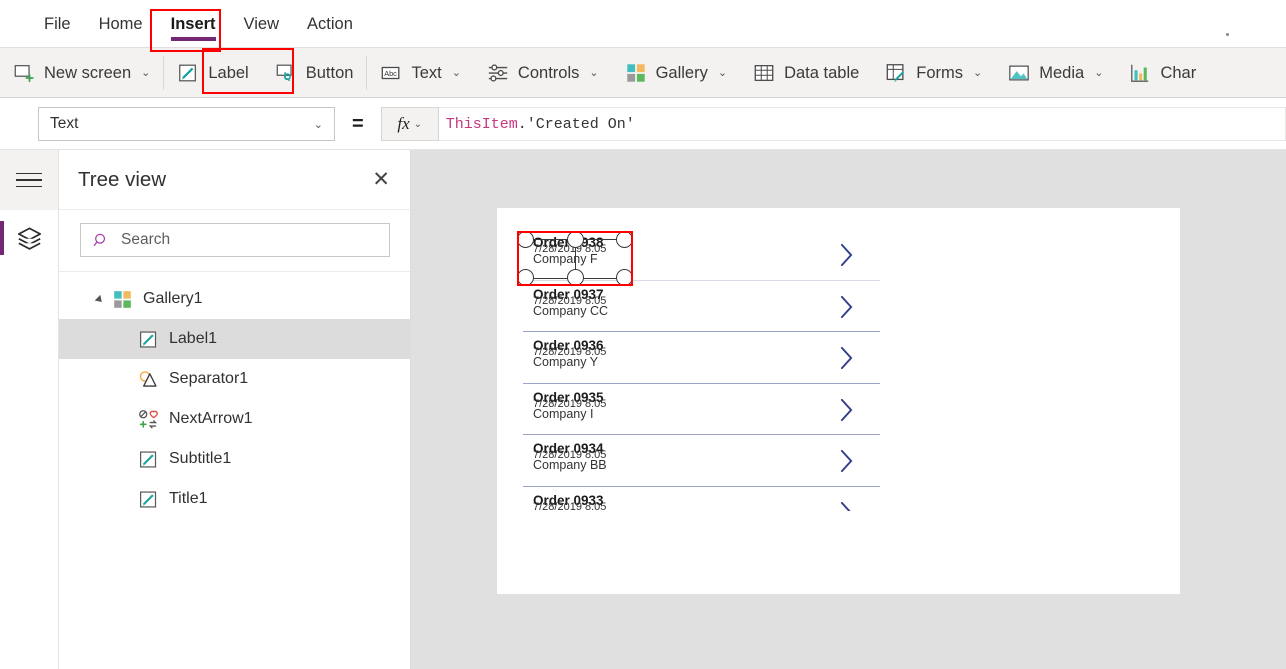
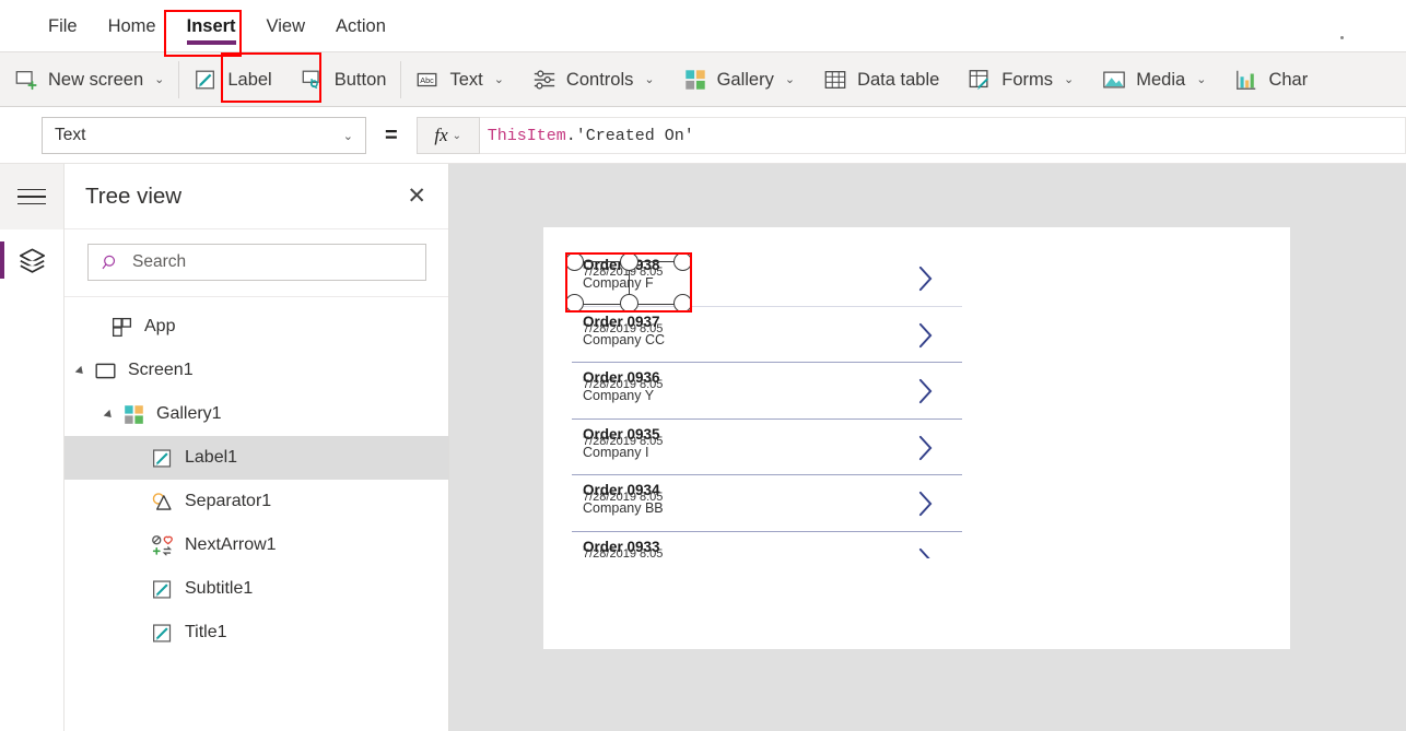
  File
  Home
  Insert
  View
  Action
  New screen
  ⌄
  Label
  Button
  Abc
  Text
  ⌄
  Controls
  ⌄
  Gallery
  ⌄
  Data table
  Forms
  ⌄
  Media
  ⌄
  Char
  Text
  ⌄
  =
  fx
  ⌄
  ThisItem
  .
  'Created On'
  Tree view
  ✕
  Search
+ App
+ Screen1
  Gallery1
  Label1
  Separator1
  NextArrow1
  Subtitle1
  Title1
  Orde938
  Company F
  7/28/2019 8:05
  Order 0937
  Company CC
  7/28/2019 8:05
  Order 0936
  Company Y
  7/28/2019 8:05
  Order 0935
  Company I
  7/28/2019 8:05
  Order 0934
  Company BB
  7/28/2019 8:05
  Order 0933
  7/28/2019 8:05
